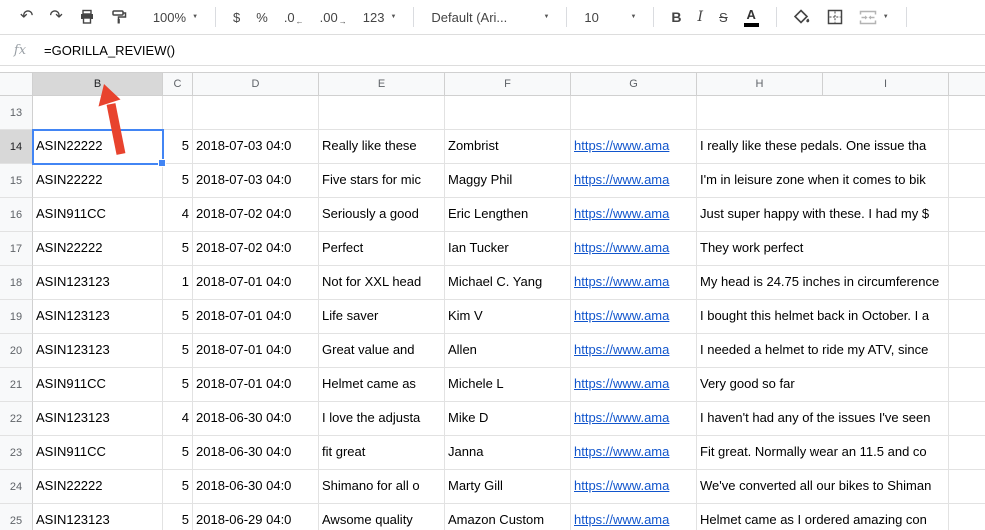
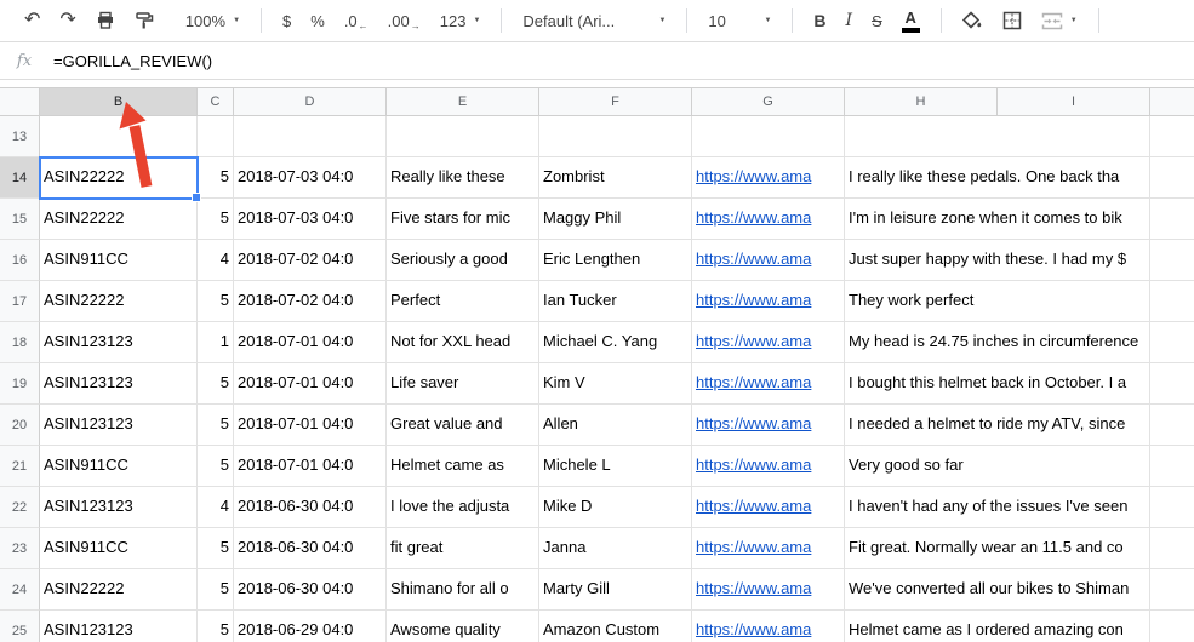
  ↶
  ↷
  100%
  $
  %
  .0
  ←
  .00
  →
  123
  Default (Ari...
  10
  B
  I
  S
  A
  fx
  =GORILLA_REVIEW()
  B
  C
  D
  E
  F
  G
  H
  I
  13
  14
  ASIN22222
  5
  2018-07-03 04:0
  Really like these
  Zombrist
  https://www.ama
- I really like these pedals. One issue tha
+ I really like these pedals. One back tha
  15
  ASIN22222
  5
  2018-07-03 04:0
  Five stars for mic
  Maggy Phil
  https://www.ama
  I'm in leisure zone when it comes to bik
  16
  ASIN911CC
  4
  2018-07-02 04:0
  Seriously a good
  Eric Lengthen
  https://www.ama
  Just super happy with these. I had my $
  17
  ASIN22222
  5
  2018-07-02 04:0
  Perfect
  Ian Tucker
  https://www.ama
  They work perfect
  18
  ASIN123123
  1
  2018-07-01 04:0
  Not for XXL head
  Michael C. Yang
  https://www.ama
  My head is 24.75 inches in circumference
  19
  ASIN123123
  5
  2018-07-01 04:0
  Life saver
  Kim V
  https://www.ama
  I bought this helmet back in October. I a
  20
  ASIN123123
  5
  2018-07-01 04:0
  Great value and
  Allen
  https://www.ama
  I needed a helmet to ride my ATV, since
  21
  ASIN911CC
  5
  2018-07-01 04:0
  Helmet came as
  Michele L
  https://www.ama
  Very good so far
  22
  ASIN123123
  4
  2018-06-30 04:0
  I love the adjusta
  Mike D
  https://www.ama
  I haven't had any of the issues I've seen
  23
  ASIN911CC
  5
  2018-06-30 04:0
  fit great
  Janna
  https://www.ama
  Fit great. Normally wear an 11.5 and co
  24
  ASIN22222
  5
  2018-06-30 04:0
  Shimano for all o
  Marty Gill
  https://www.ama
  We've converted all our bikes to Shiman
  25
  ASIN123123
  5
  2018-06-29 04:0
  Awsome quality
  Amazon Custom
  https://www.ama
  Helmet came as I ordered amazing con
